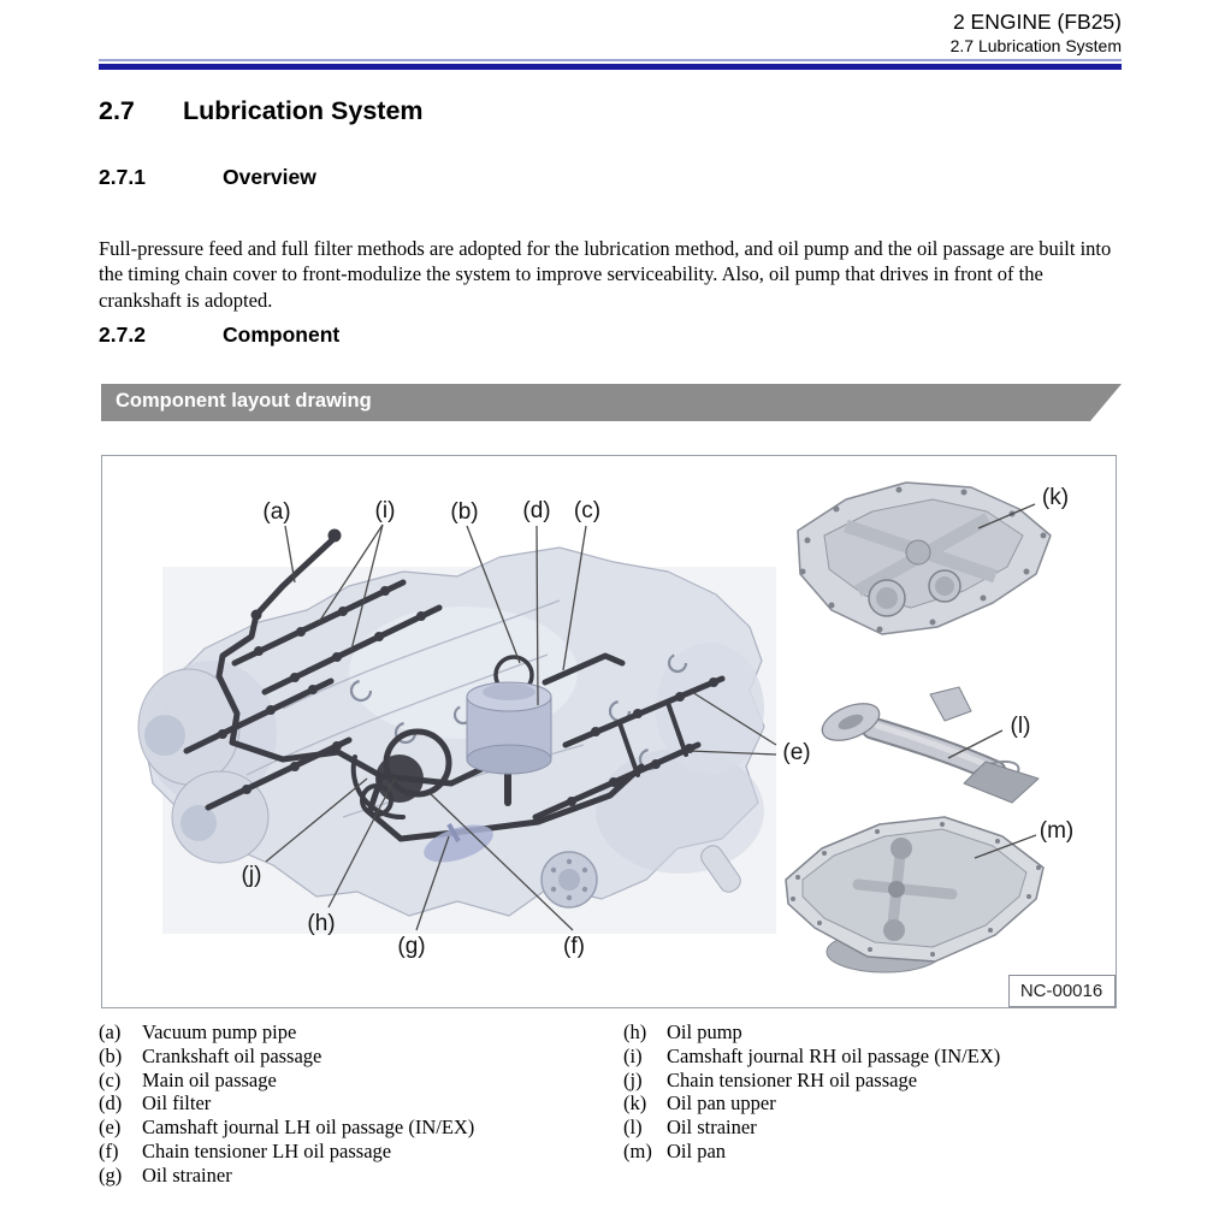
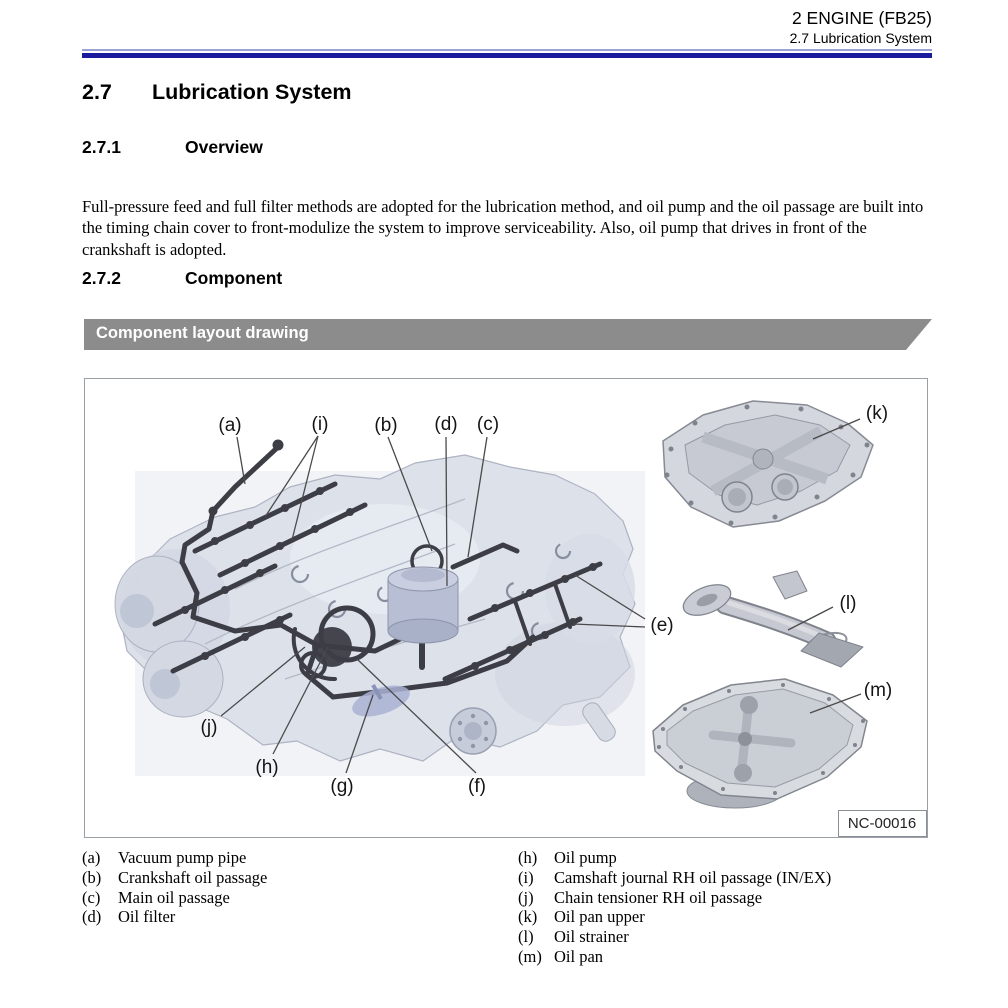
  2 ENGINE (FB25)
  2.7 Lubrication System
  2.7
  Lubrication System
  2.7.1
  Overview
  Full-pressure feed and full filter methods are adopted for the lubrication method, and oil pump and the oil passage are built into the timing chain cover to front-modulize the system to improve serviceability. Also, oil pump that drives in front of the crankshaft is adopted.
  2.7.2
  Component
  Component layout drawing
  (a)
  (i)
  (b)
  (d)
  (c)
  (k)
  (e)
  (l)
  (m)
  (j)
  (h)
  (g)
  (f)
  NC-00016
  (a) Vacuum pump pipe
  (b) Crankshaft oil passage
  (c) Main oil passage
  (d) Oil filter
- (e) Camshaft journal LH oil passage (IN/EX)
- (f) Chain tensioner LH oil passage
- (g) Oil strainer
  (h) Oil pump
  (i) Camshaft journal RH oil passage (IN/EX)
  (j) Chain tensioner RH oil passage
  (k) Oil pan upper
  (l) Oil strainer
  (m) Oil pan
